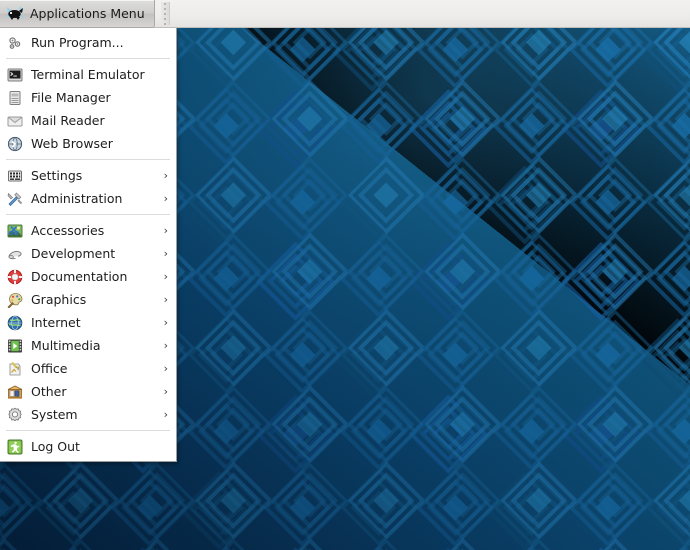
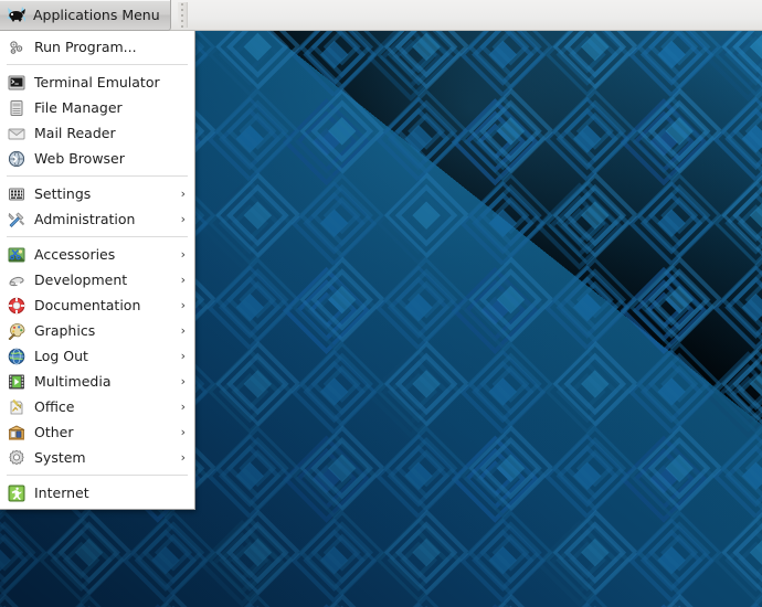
  Applications Menu
  Run Program...
  Terminal Emulator
  File Manager
  Mail Reader
  Web Browser
  Settings
  ›
  Administration
  ›
  Accessories
  ›
  Development
  ›
  Documentation
  ›
  Graphics
  ›
- Internet
+ Log Out
  ›
  Multimedia
  ›
  Office
  ›
  Other
  ›
  System
  ›
- Log Out
+ Internet
